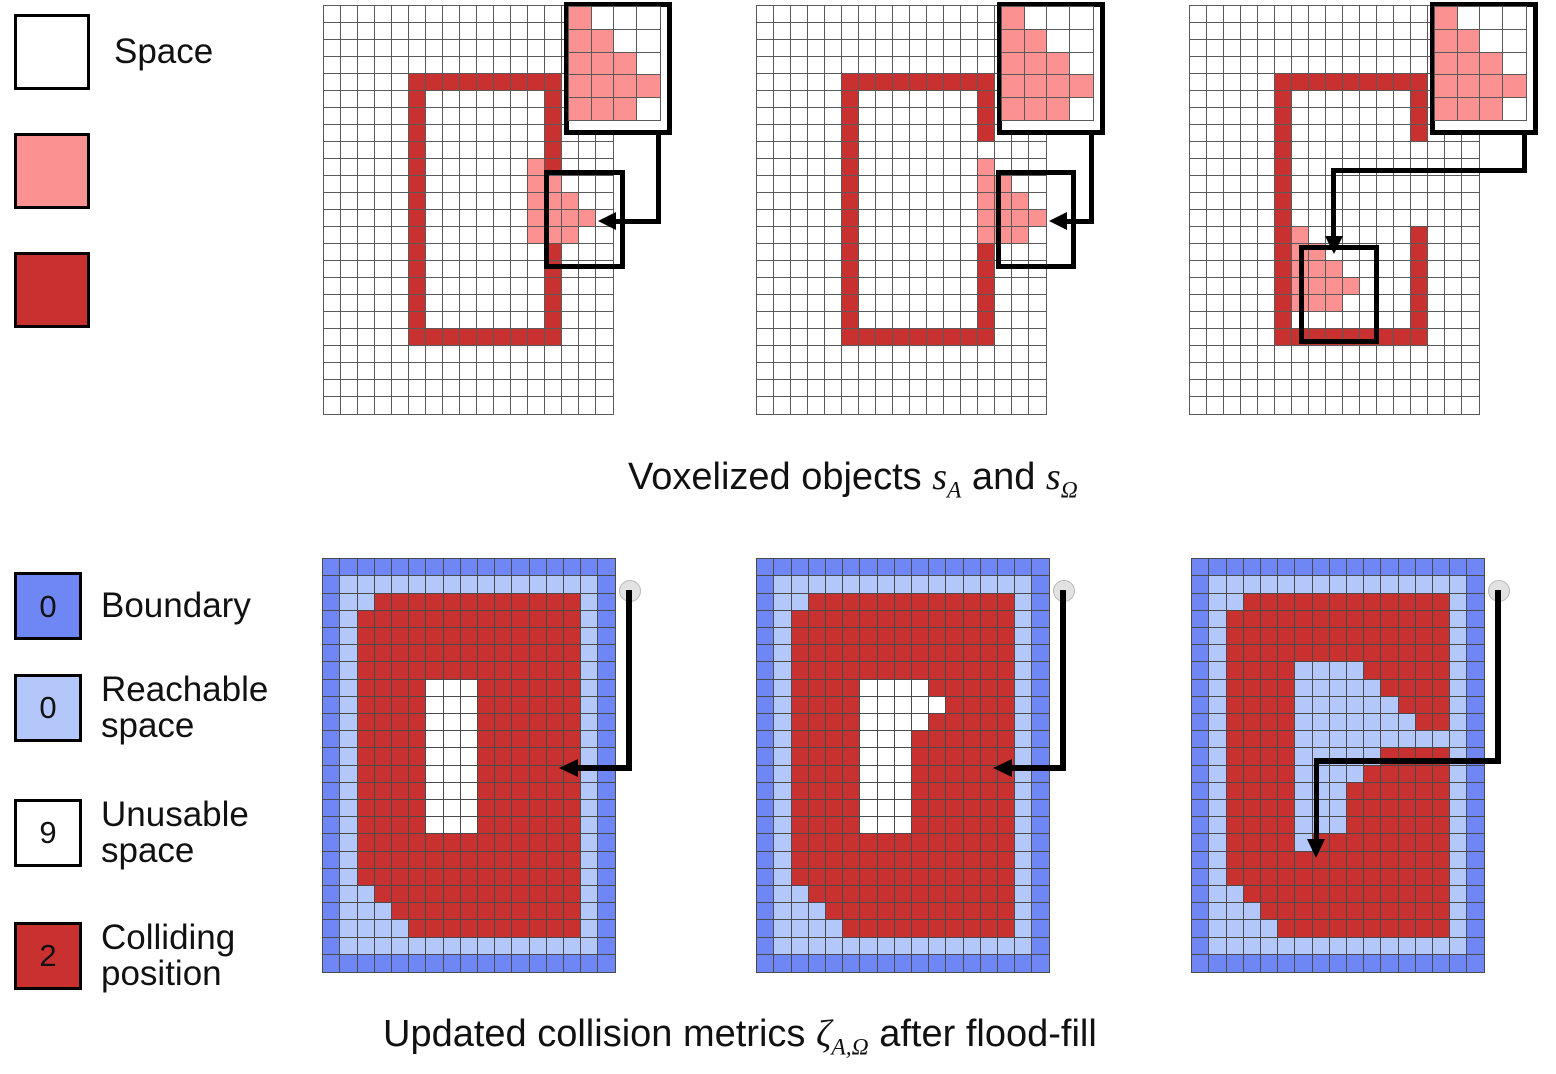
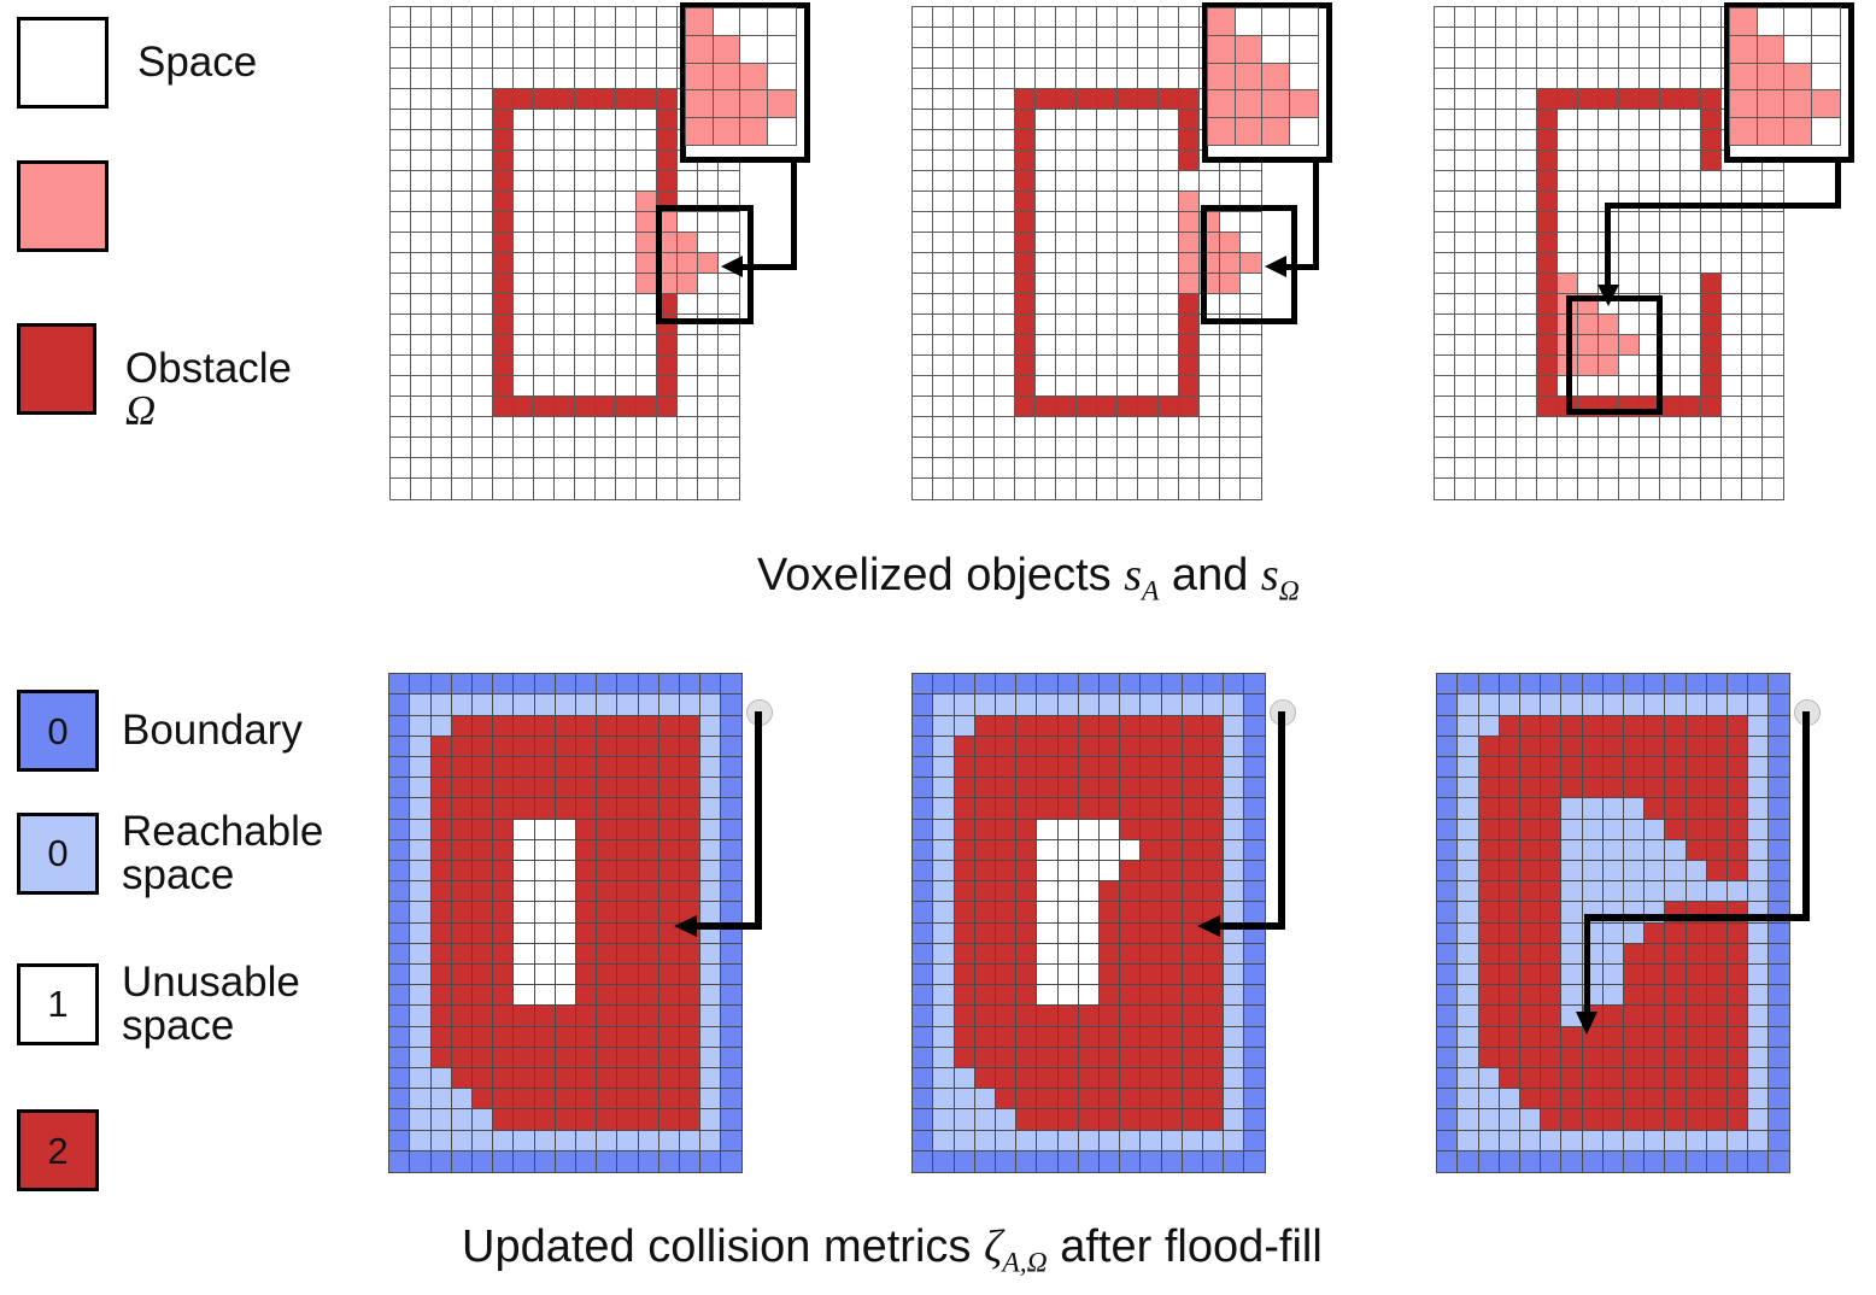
  Space
+ Obstacle Ω
  0
  Boundary
  0
  Reachable
  space
- 9
+ 1
  Unusable
  space
  2
- Colliding
- position
  Voxelized objects sA and sΩ
  Updated collision metrics ζA,Ω after flood-fill
